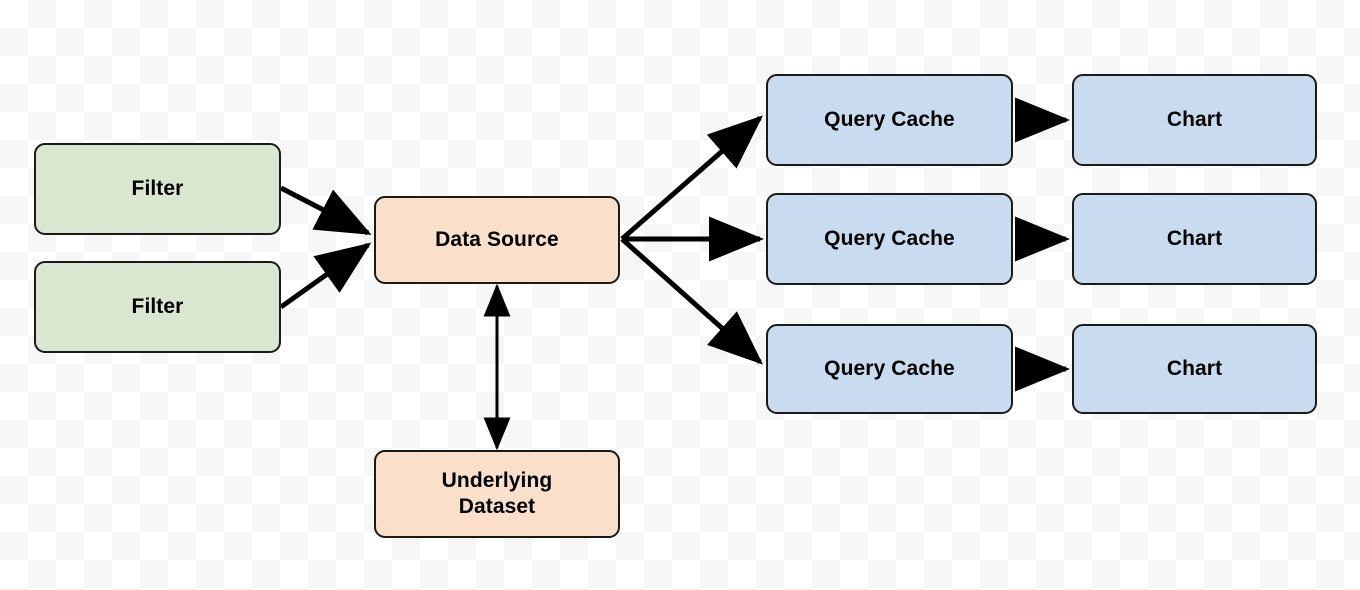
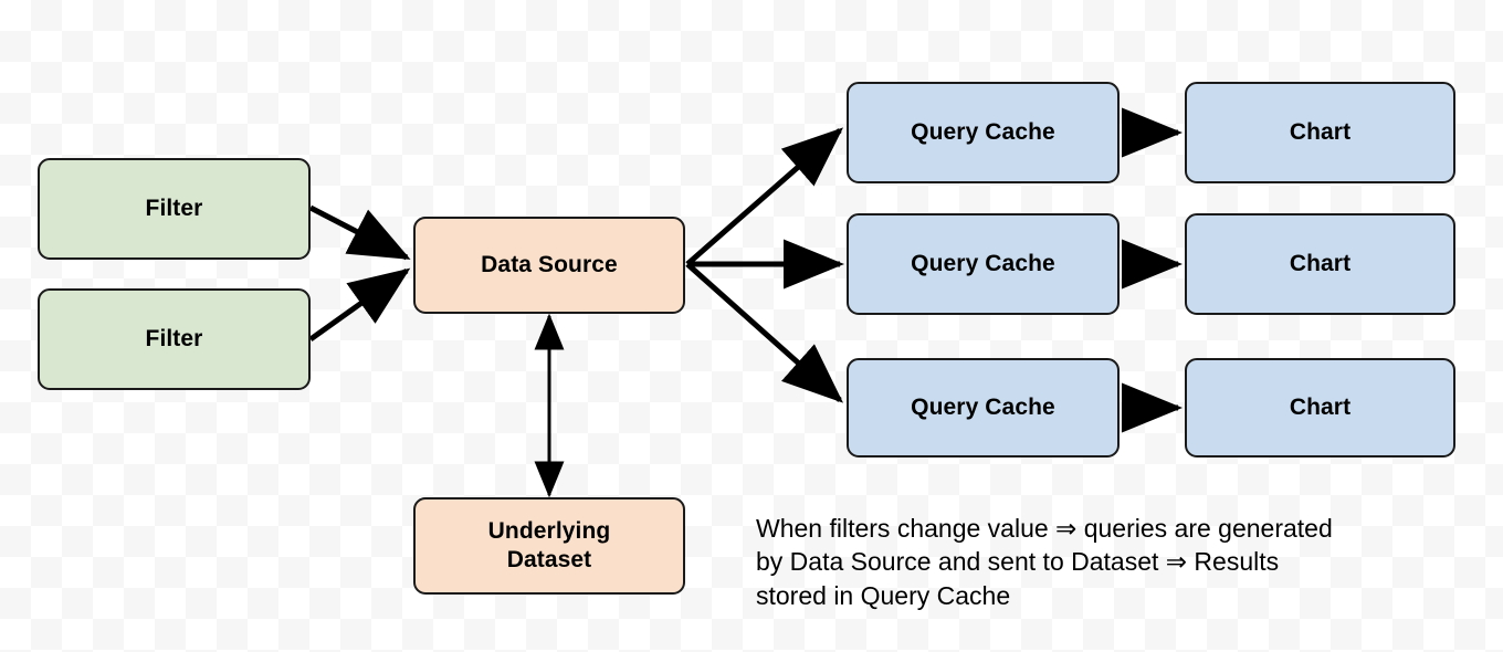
  Filter
  Filter
  Data Source
  Query Cache
  Query Cache
  Query Cache
  Chart
  Chart
  Chart
  Underlying
  Dataset
+ When filters change value ⇒ queries are generated by Data Source and sent to Dataset ⇒ Results stored in Query Cache
